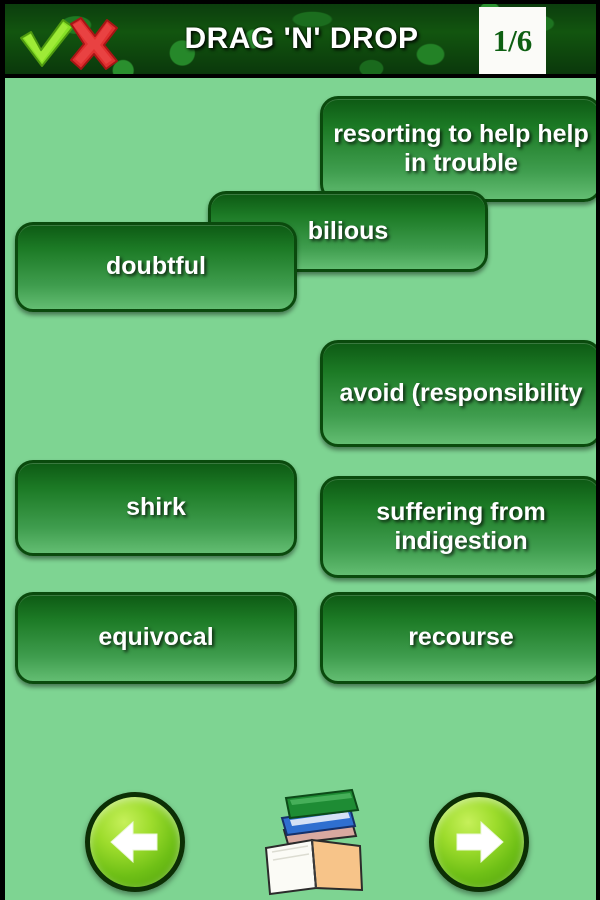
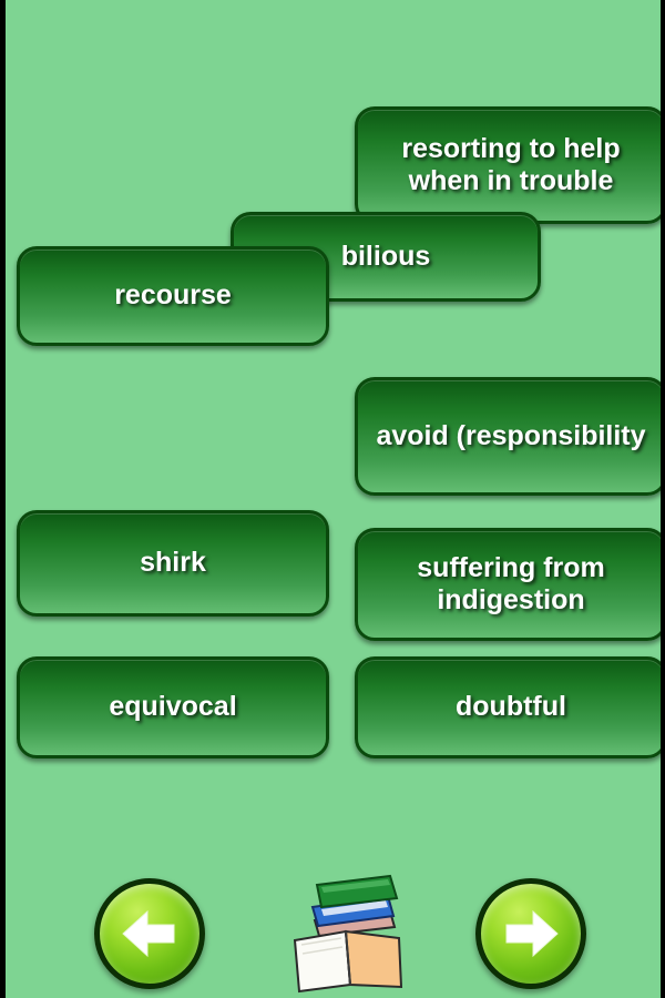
- DRAG 'N' DROP
- 1/6
- resorting to help help in trouble
+ resorting to help when in trouble
  bilious
- doubtful
+ recourse
  avoid (responsibility
  shirk
  suffering from indigestion
  equivocal
- recourse
+ doubtful
